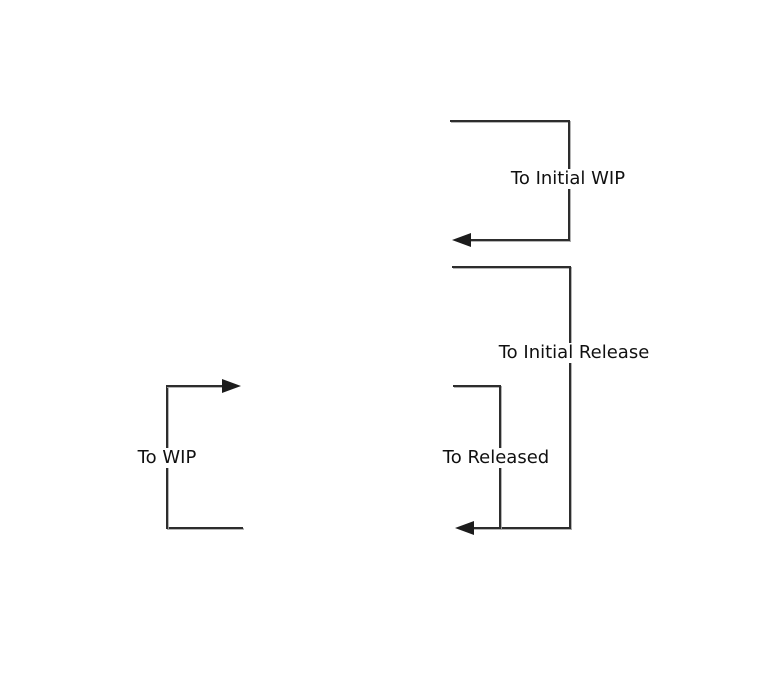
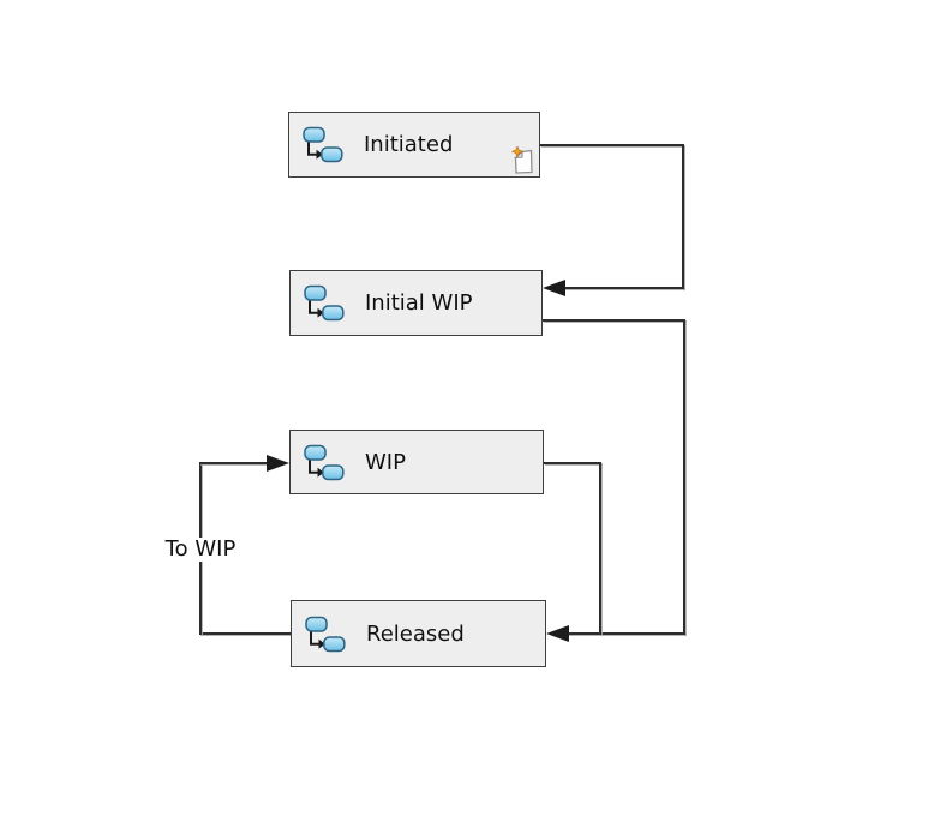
- To Initial WIP
- To Initial Release
- To Released
  To WIP
+ Initiated
+ Initial WIP
+ WIP
+ Released
